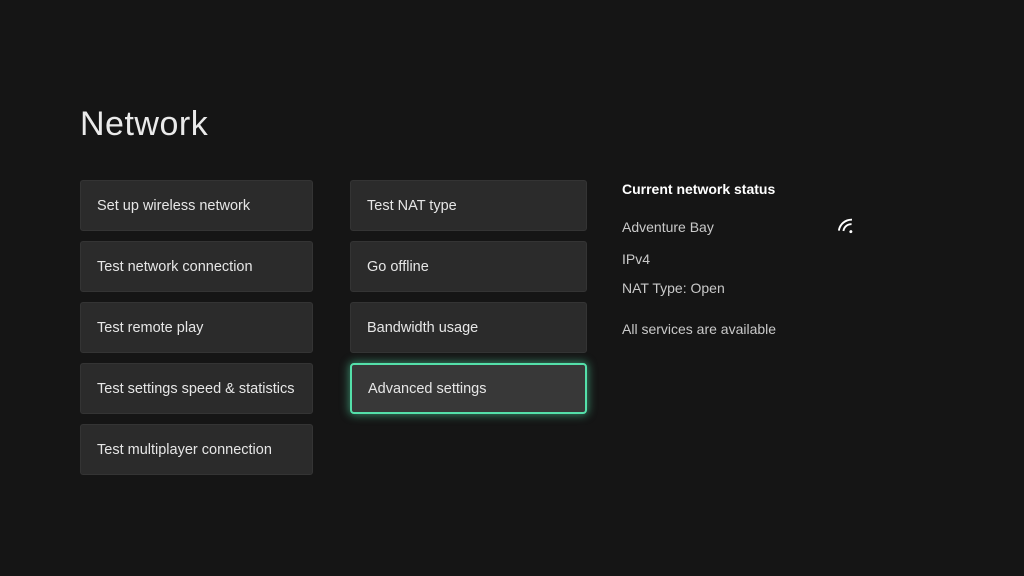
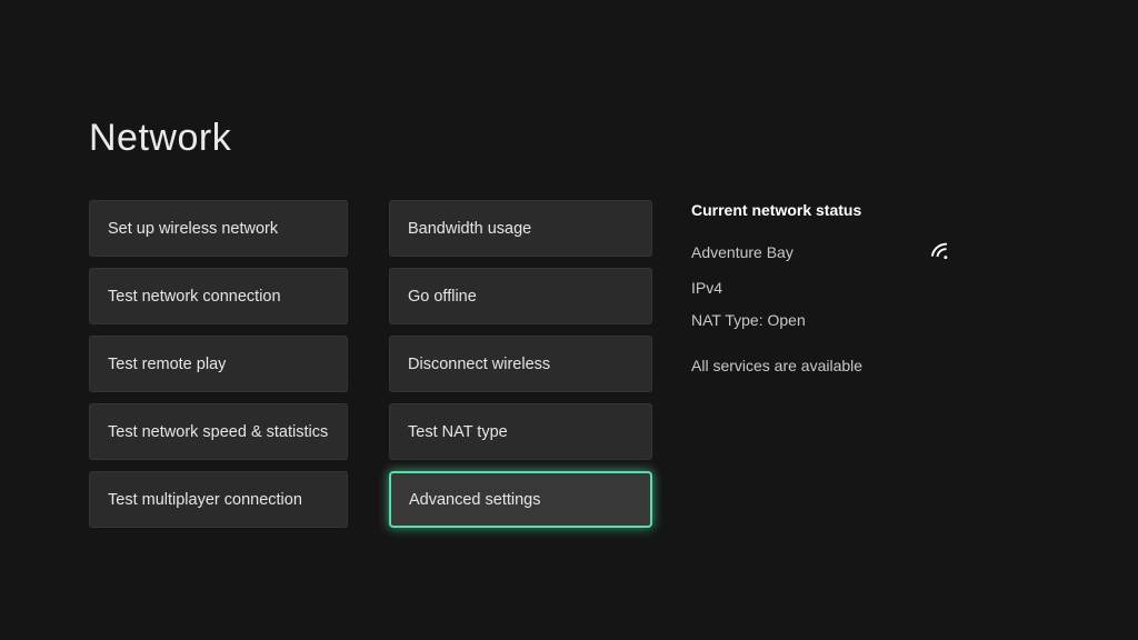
  Network
  Set up wireless network
  Test network connection
  Test remote play
- Test settings speed & statistics
+ Test network speed & statistics
  Test multiplayer connection
- Test NAT type
+ Bandwidth usage
  Go offline
+ Disconnect wireless
- Bandwidth usage
+ Test NAT type
  Advanced settings
  Current network status
  Adventure Bay
  IPv4
  NAT Type: Open
  All services are available
